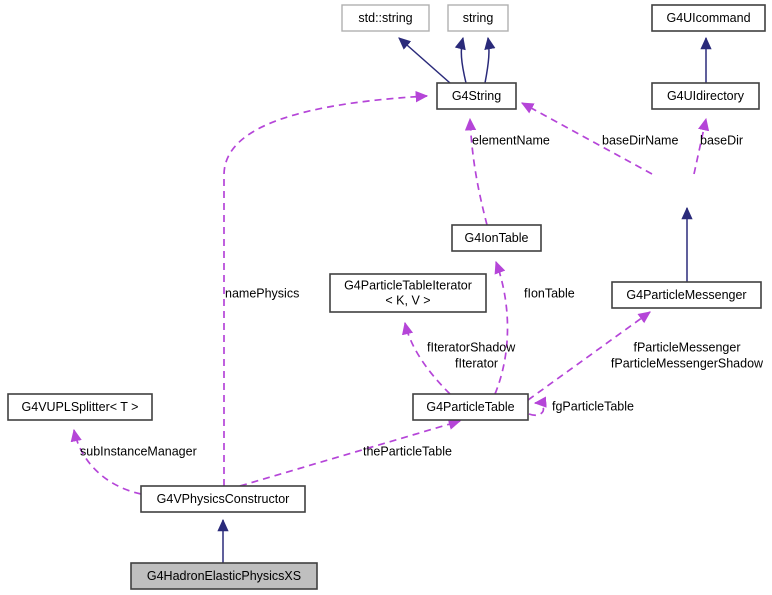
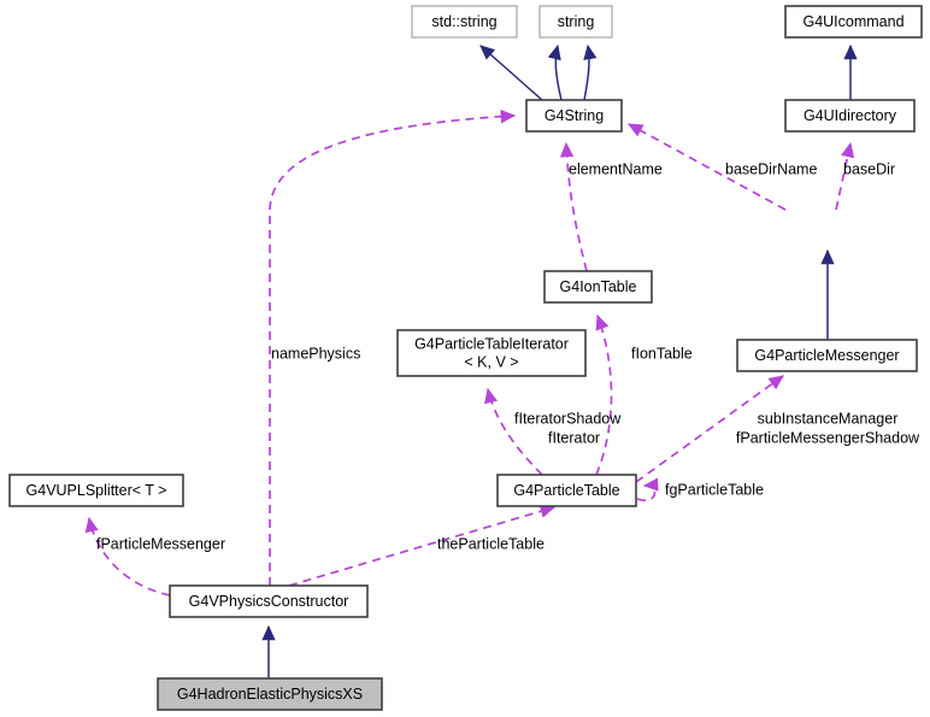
  std::string
  string
  G4UIcommand
  G4String
  G4UIdirectory
  G4IonTable
  G4ParticleTableIterator
  < K, V >
  G4ParticleMessenger
  G4VUPLSplitter< T >
  G4ParticleTable
  G4VPhysicsConstructor
  G4HadronElasticPhysicsXS
  elementName
  baseDirName
  baseDir
  fIonTable
  namePhysics
  fIteratorShadow
  fIterator
- fParticleMessenger
+ subInstanceManager
  fParticleMessengerShadow
  fgParticleTable
- subInstanceManager
+ fParticleMessenger
  theParticleTable
